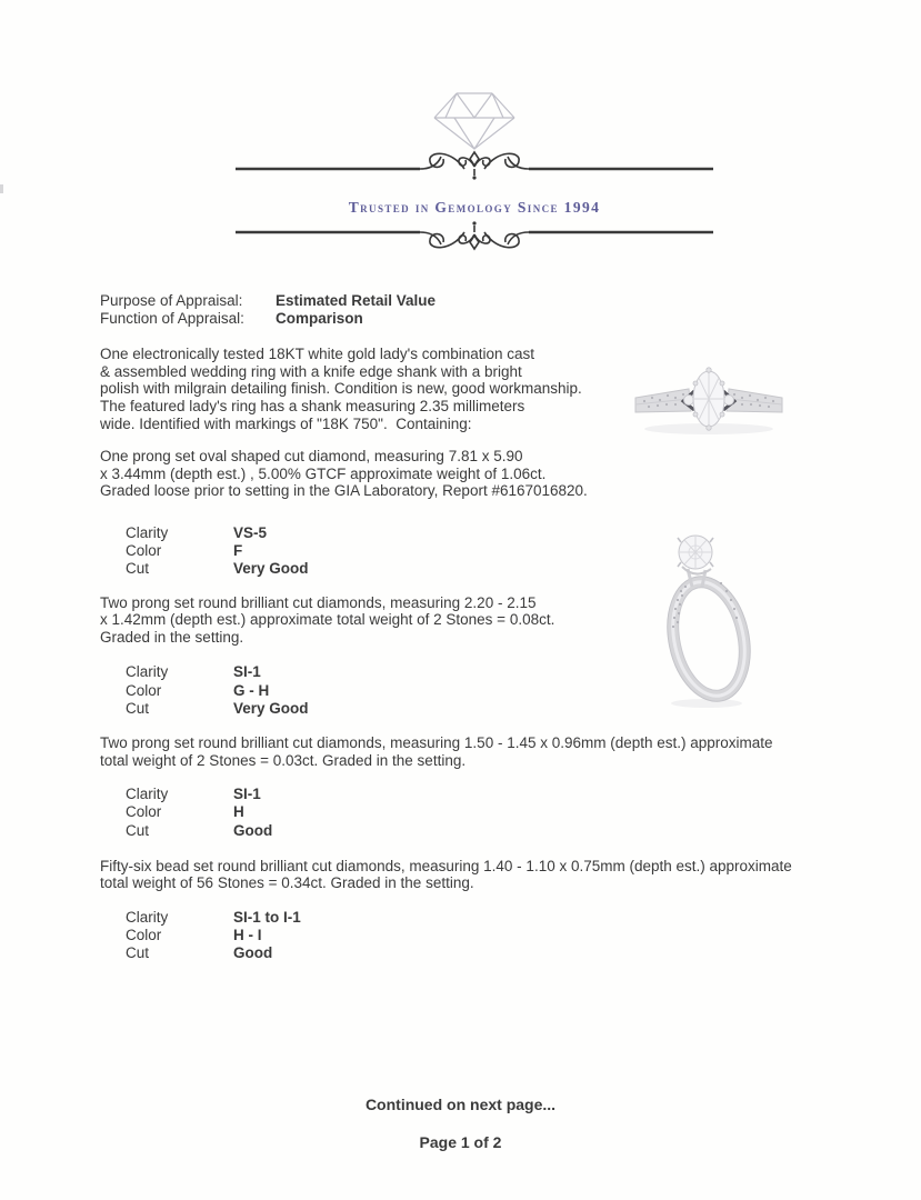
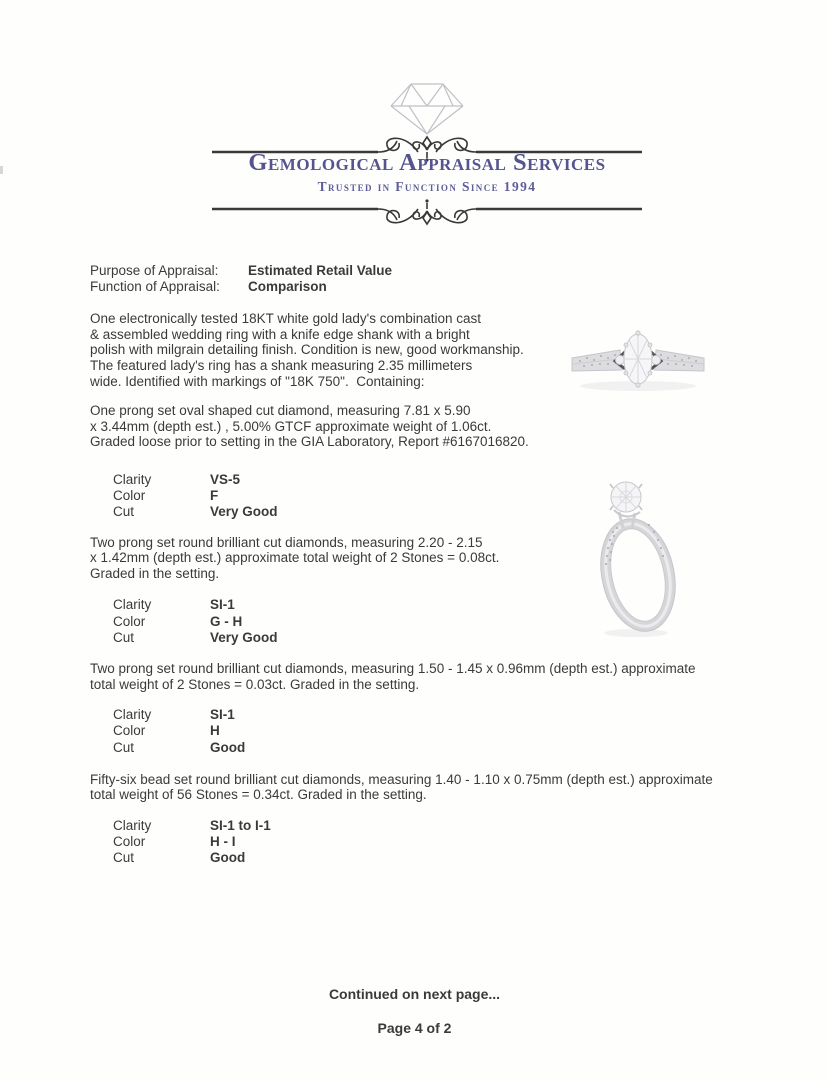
+ Gemological Appraisal Services
- Trusted in Gemology Since 1994
+ Trusted in Function Since 1994
  Purpose of Appraisal:
  Estimated Retail Value
  Function of Appraisal:
  Comparison
  One electronically tested 18KT white gold lady's combination cast
  & assembled wedding ring with a knife edge shank with a bright
  polish with milgrain detailing finish. Condition is new, good workmanship.
  The featured lady's ring has a shank measuring 2.35 millimeters
  wide. Identified with markings of "18K 750". Containing:
  One prong set oval shaped cut diamond, measuring 7.81 x 5.90
  x 3.44mm (depth est.) , 5.00% GTCF approximate weight of 1.06ct.
  Graded loose prior to setting in the GIA Laboratory, Report #6167016820.
  Clarity
  VS-5
  Color
  F
  Cut
  Very Good
  Two prong set round brilliant cut diamonds, measuring 2.20 - 2.15
  x 1.42mm (depth est.) approximate total weight of 2 Stones = 0.08ct.
  Graded in the setting.
  Clarity
  SI-1
  Color
  G - H
  Cut
  Very Good
  Two prong set round brilliant cut diamonds, measuring 1.50 - 1.45 x 0.96mm (depth est.) approximate
  total weight of 2 Stones = 0.03ct. Graded in the setting.
  Clarity
  SI-1
  Color
  H
  Cut
  Good
  Fifty-six bead set round brilliant cut diamonds, measuring 1.40 - 1.10 x 0.75mm (depth est.) approximate
  total weight of 56 Stones = 0.34ct. Graded in the setting.
  Clarity
  SI-1 to I-1
  Color
  H - I
  Cut
  Good
  Continued on next page...
- Page 1 of 2
+ Page 4 of 2
